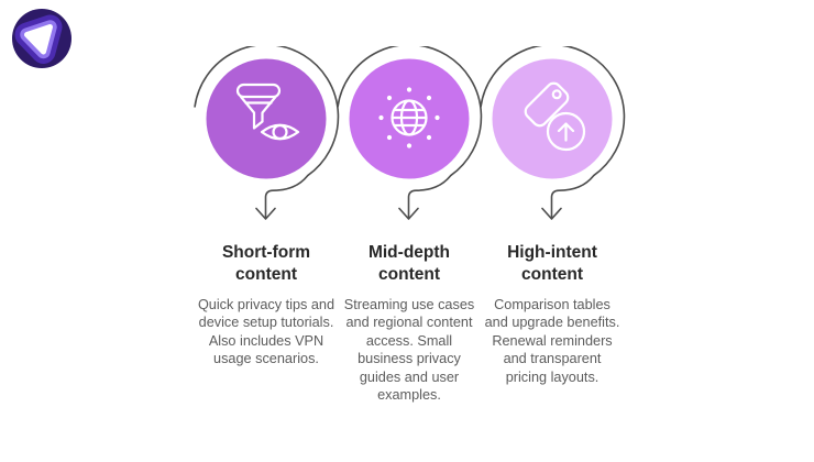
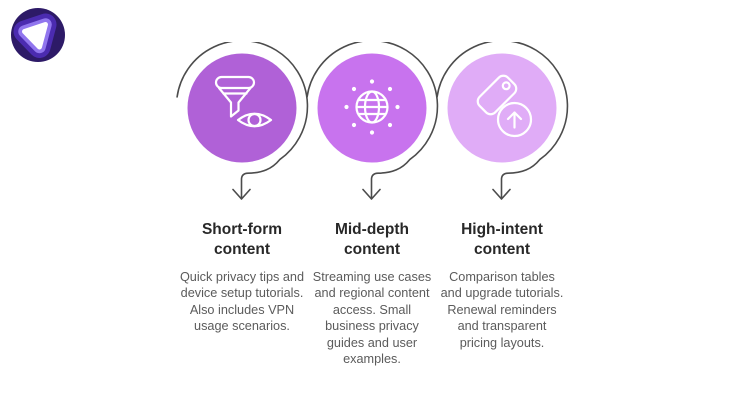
  Short-form content
  Quick privacy tips and device setup tutorials. Also includes VPN usage scenarios.
  Mid-depth content
  Streaming use cases and regional content access. Small business privacy guides and user examples.
  High-intent content
- Comparison tables and upgrade benefits. Renewal reminders and transparent pricing layouts.
+ Comparison tables and upgrade tutorials. Renewal reminders and transparent pricing layouts.
